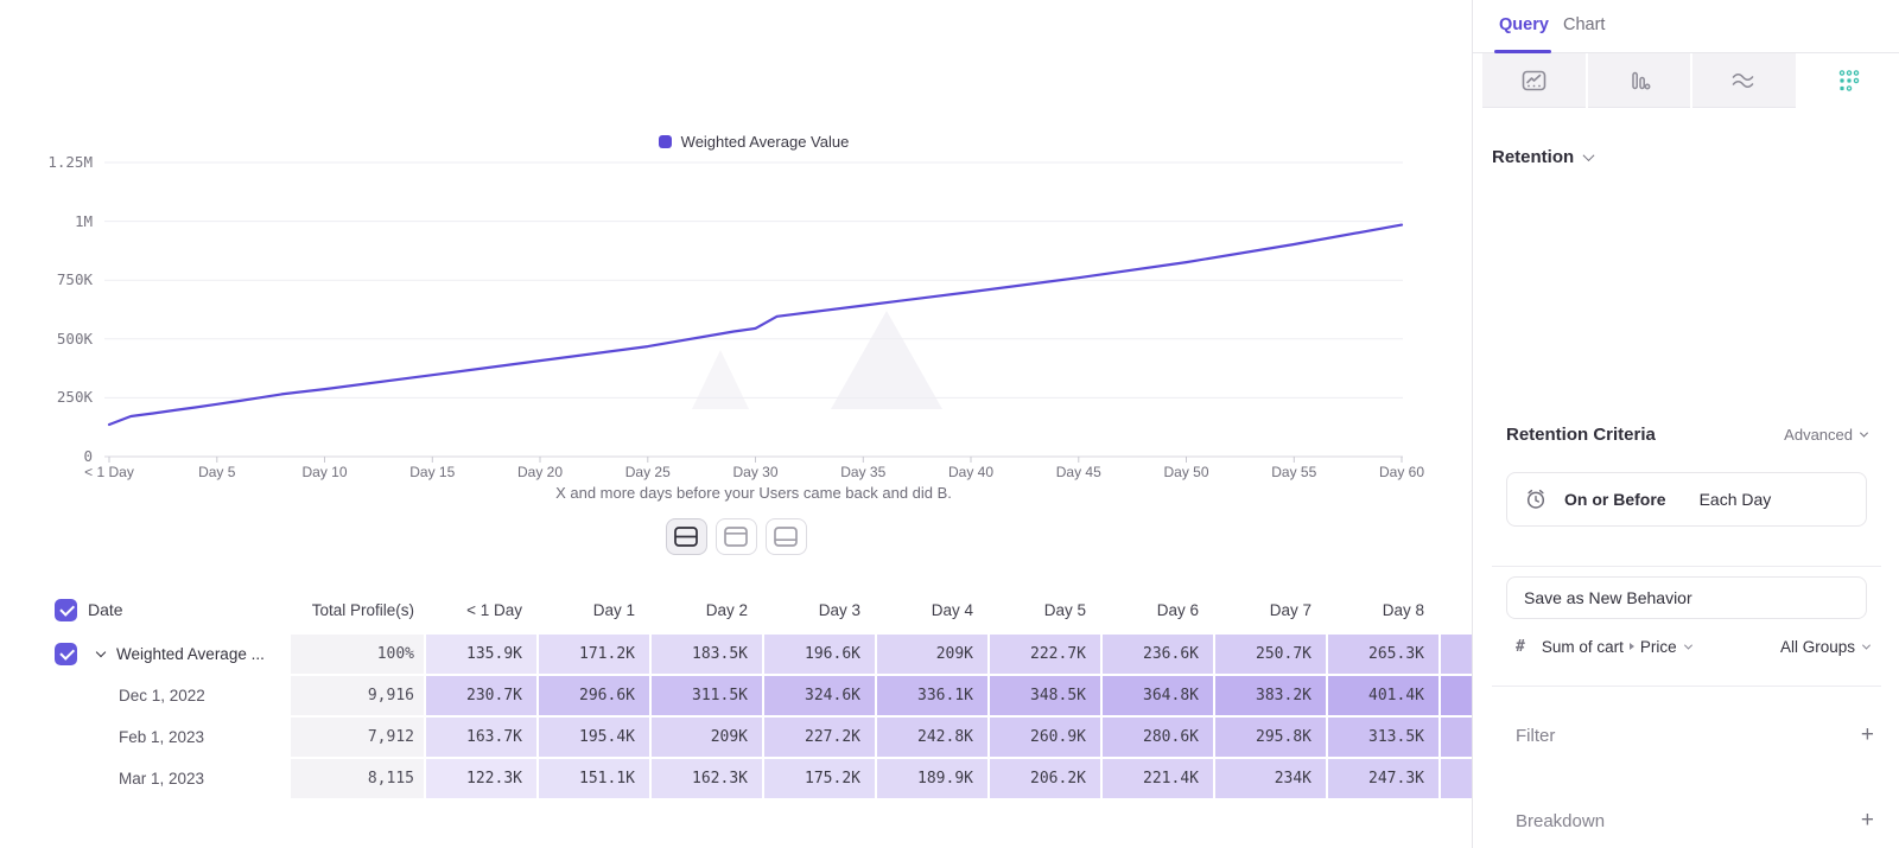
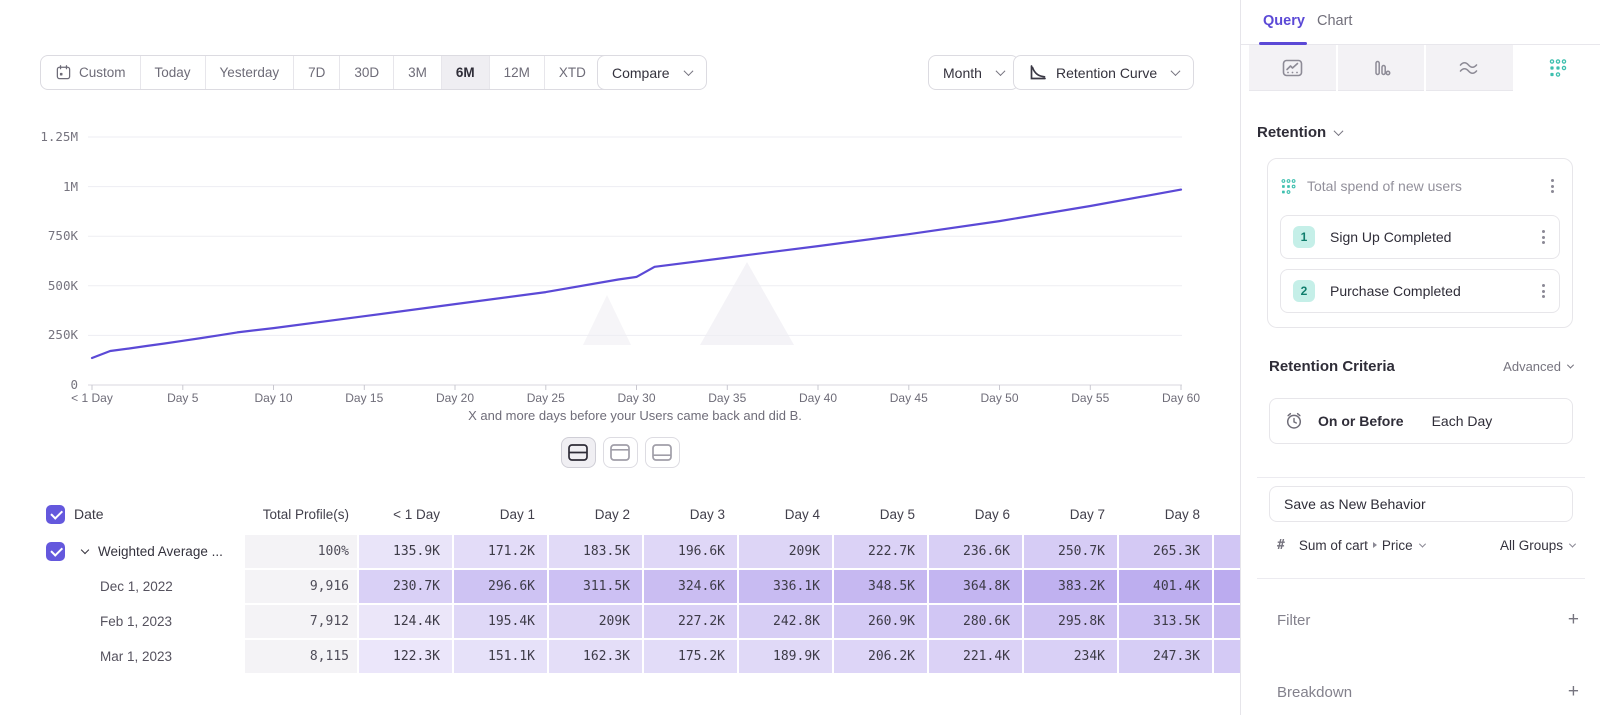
- Weighted Average Value
  0
  250K
  500K
  750K
  1M
  1.25M
  < 1 Day
  Day 5
  Day 10
  Day 15
  Day 20
  Day 25
  Day 30
  Day 35
  Day 40
  Day 45
  Day 50
  Day 55
  Day 60
  X and more days before your Users came back and did B.
+ Custom
+ Today
+ Yesterday
+ 7D
+ 30D
+ 3M
+ 6M
+ 12M
+ XTD
+ Compare
+ Month
+ Retention Curve
  Date
  Total Profile(s)
  < 1 Day
  Day 1
  Day 2
  Day 3
  Day 4
  Day 5
  Day 6
  Day 7
  Day 8
  Weighted Average ...
  100%
  135.9K
  171.2K
  183.5K
  196.6K
  209K
  222.7K
  236.6K
  250.7K
  265.3K
  Dec 1, 2022
  9,916
  230.7K
  296.6K
  311.5K
  324.6K
  336.1K
  348.5K
  364.8K
  383.2K
  401.4K
  Feb 1, 2023
  7,912
- 163.7K
+ 124.4K
  195.4K
  209K
  227.2K
  242.8K
  260.9K
  280.6K
  295.8K
  313.5K
  Mar 1, 2023
  8,115
  122.3K
  151.1K
  162.3K
  175.2K
  189.9K
  206.2K
  221.4K
  234K
  247.3K
  Query
  Chart
  Retention
+ Total spend of new users
+ 1
+ Sign Up Completed
+ 2
+ Purchase Completed
  Retention Criteria
  Advanced
  On or Before
  Each Day
  Save as New Behavior
  #
  Sum of cart
  Price
  All Groups
  Filter
  +
  Breakdown
  +
